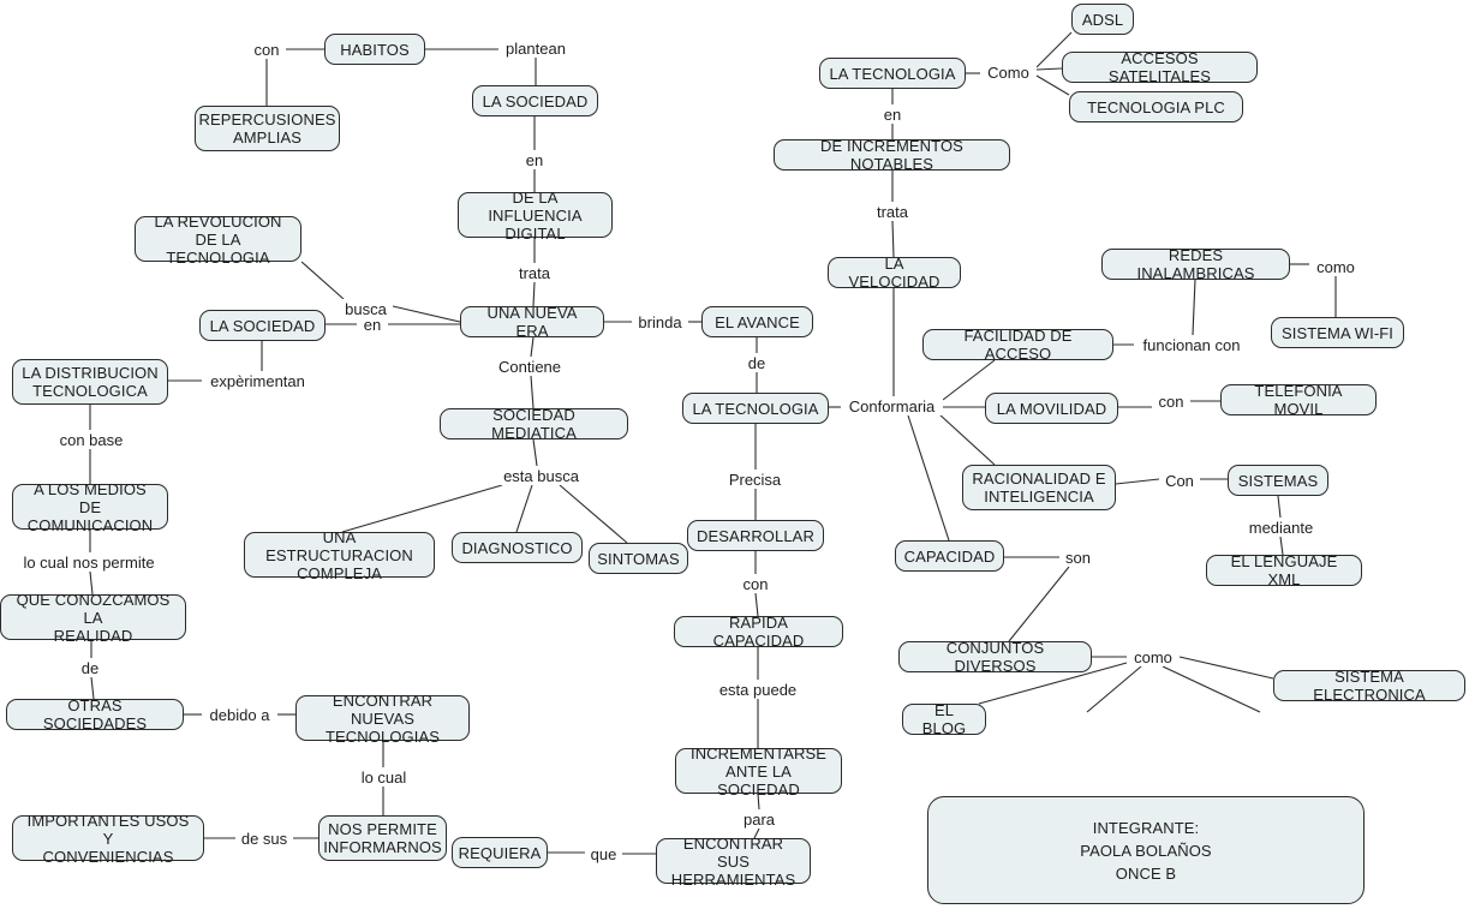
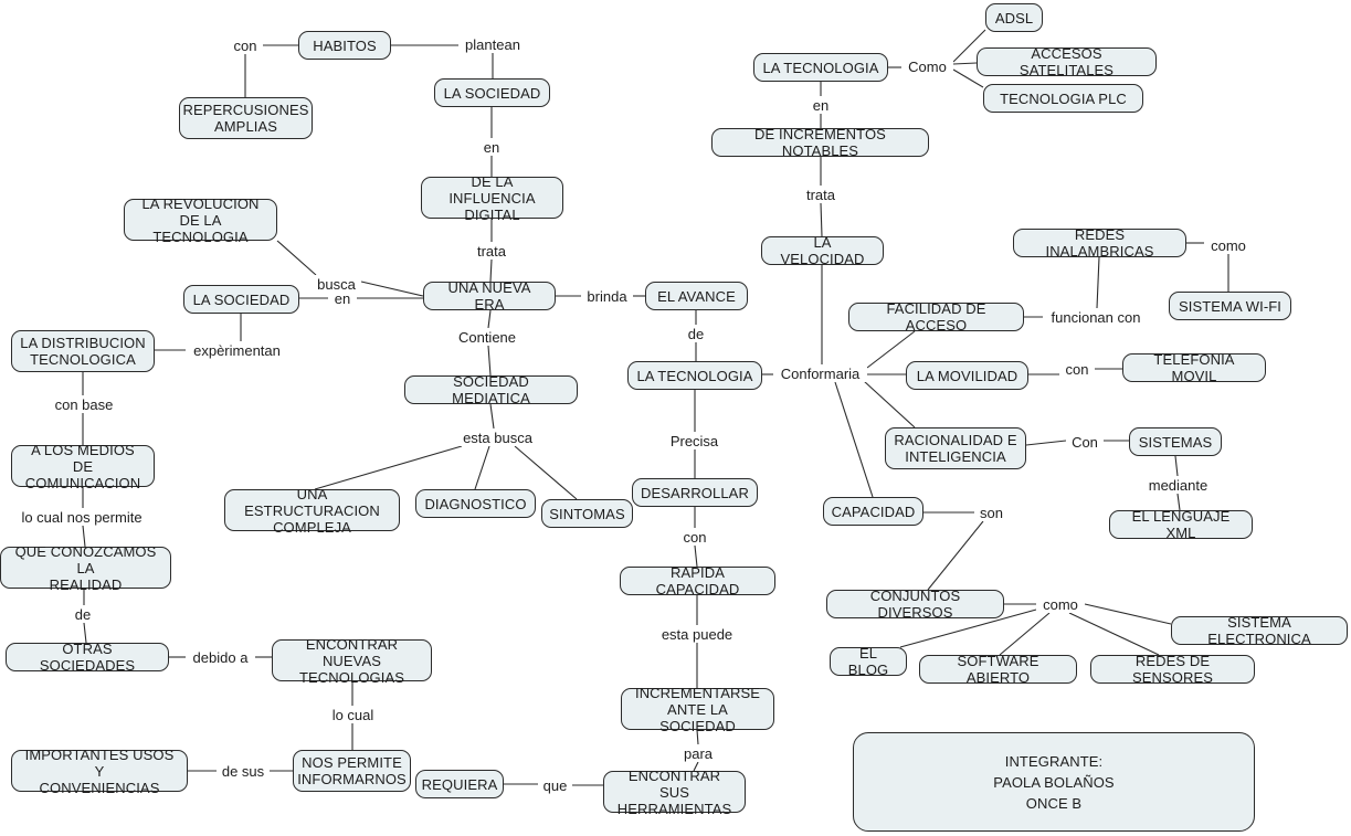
  HABITOS
  REPERCUSIONES
  AMPLIAS
  LA SOCIEDAD
  DE LA INFLUENCIA
  DIGITAL
  LA REVOLUCION
  DE LA TECNOLOGIA
  LA SOCIEDAD
  UNA NUEVA ERA
  EL AVANCE
  LA DISTRIBUCION
  TECNOLOGICA
  SOCIEDAD MEDIATICA
  LA TECNOLOGIA
  A LOS MEDIOS DE
  COMUNICACION
  UNA ESTRUCTURACION
  COMPLEJA
  DIAGNOSTICO
  SINTOMAS
  DESARROLLAR
  QUE CONOZCAMOS LA
  REALIDAD
  RAPIDA CAPACIDAD
  OTRAS SOCIEDADES
  ENCONTRAR NUEVAS
  TECNOLOGIAS
  INCREMENTARSE
  ANTE LA SOCIEDAD
  IMPORTANTES USOS Y
  CONVENIENCIAS
  NOS PERMITE
  INFORMARNOS
  REQUIERA
  ENCONTRAR SUS
  HERRAMIENTAS
  LA TECNOLOGIA
  ADSL
  ACCESOS SATELITALES
  TECNOLOGIA PLC
  DE INCREMENTOS NOTABLES
  LA VELOCIDAD
  REDES INALAMBRICAS
  SISTEMA WI-FI
  FACILIDAD DE ACCESO
  LA MOVILIDAD
  TELEFONIA MOVIL
  RACIONALIDAD E
  INTELIGENCIA
  SISTEMAS
  CAPACIDAD
  EL LENGUAJE XML
  CONJUNTOS DIVERSOS
  SISTEMA ELECTRONICA
  EL BLOG
+ SOFTWARE ABIERTO
+ REDES DE SENSORES
  INTEGRANTE:
  PAOLA BOLAÑOS
  ONCE B
  con
  plantean
  en
  trata
  busca
  en
  brinda
  expèrimentan
  Contiene
  de
  con base
  esta busca
  Precisa
  lo cual nos permite
  con
  de
  esta puede
  debido a
  lo cual
  para
  de sus
  que
  Como
  en
  trata
  como
  funcionan con
  Conformaria
  con
  Con
  mediante
  son
  como
